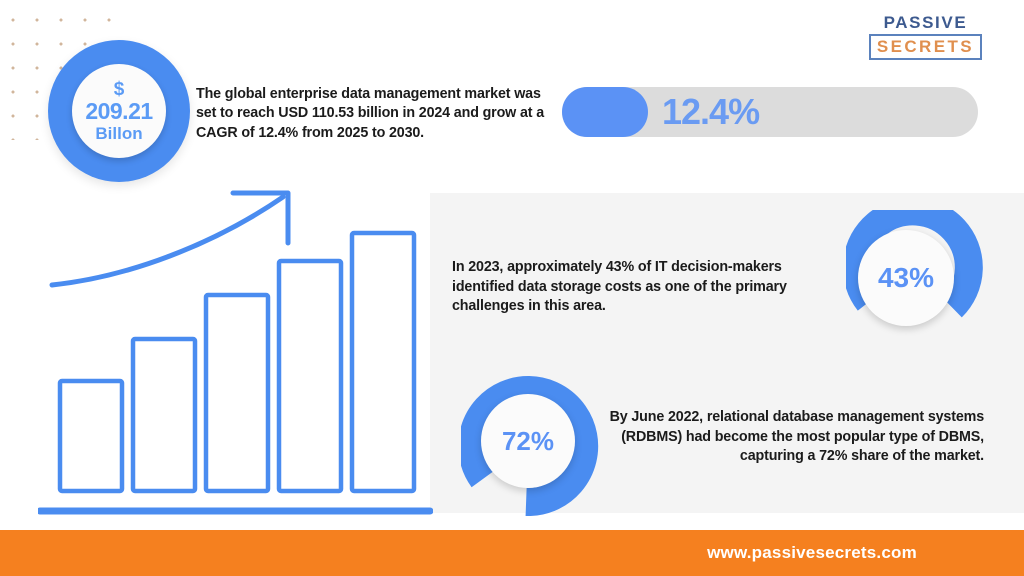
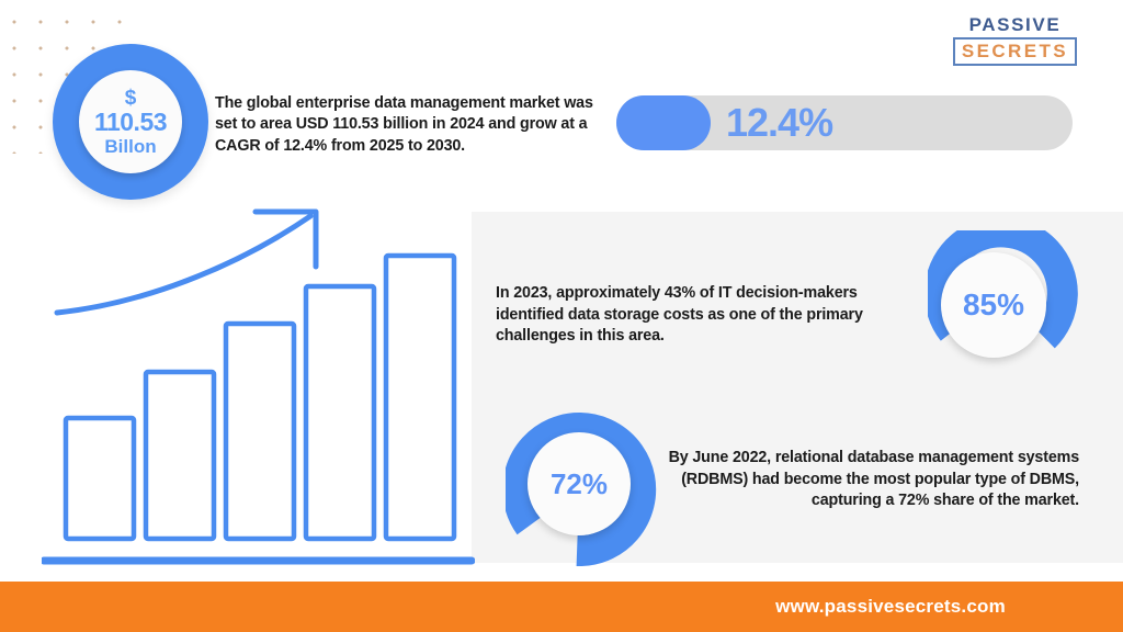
  PASSIVE
  SECRETS
  $
- 209.21
+ 110.53
  Billon
- The global enterprise data management market was set to reach USD 110.53 billion in 2024 and grow at a CAGR of 12.4% from 2025 to 2030.
+ The global enterprise data management market was set to area USD 110.53 billion in 2024 and grow at a CAGR of 12.4% from 2025 to 2030.
  12.4%
- 43%
+ 85%
  72%
  In 2023, approximately 43% of IT decision-makers identified data storage costs as one of the primary challenges in this area.
  By June 2022, relational database management systems (RDBMS) had become the most popular type of DBMS, capturing a 72% share of the market.
  www.passivesecrets.com
